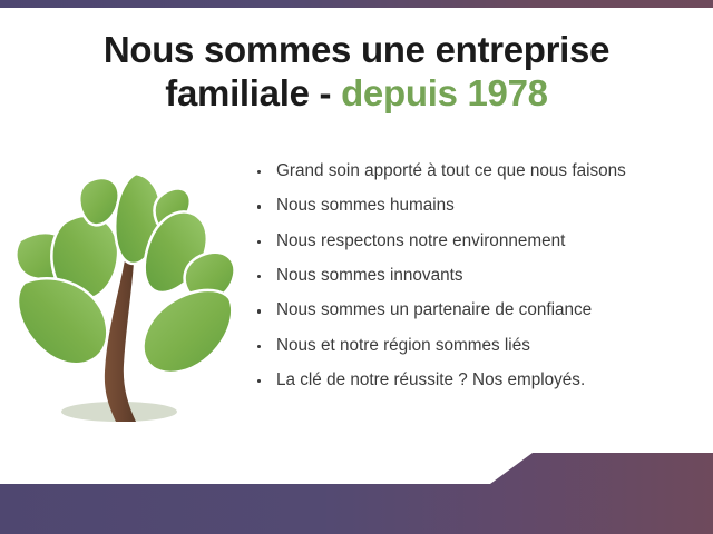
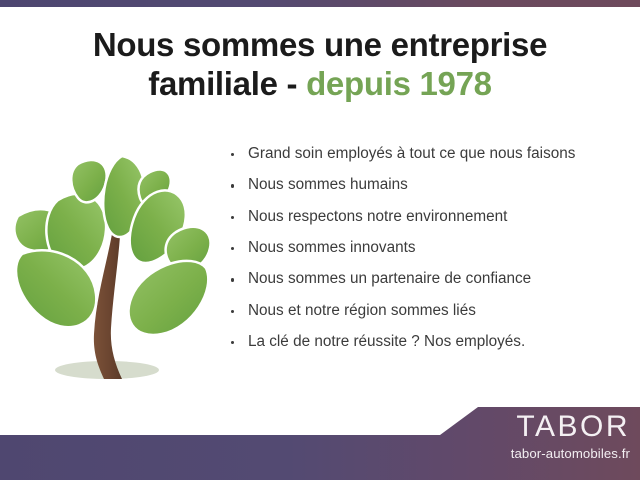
  Nous sommes une entreprise
  familiale - depuis 1978
- Grand soin apporté à tout ce que nous faisons
+ Grand soin employés à tout ce que nous faisons
  Nous sommes humains
  Nous respectons notre environnement
  Nous sommes innovants
  Nous sommes un partenaire de confiance
  Nous et notre région sommes liés
  La clé de notre réussite ? Nos employés.
+ TABOR
+ tabor-automobiles.fr
